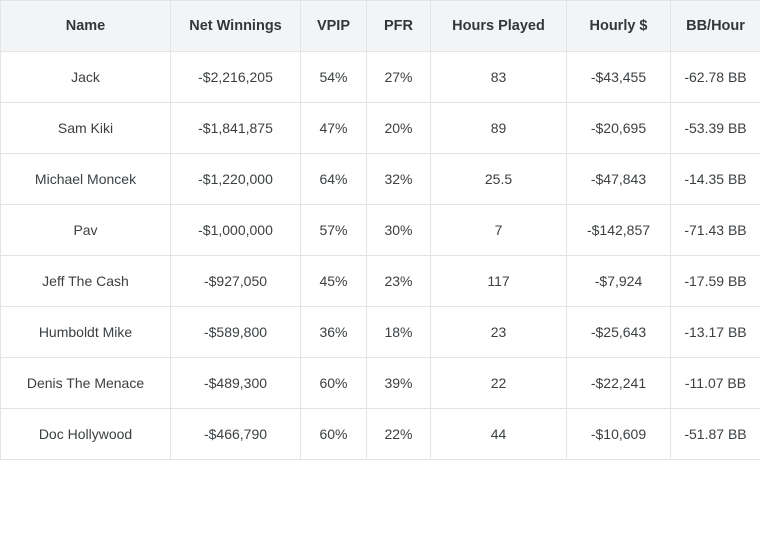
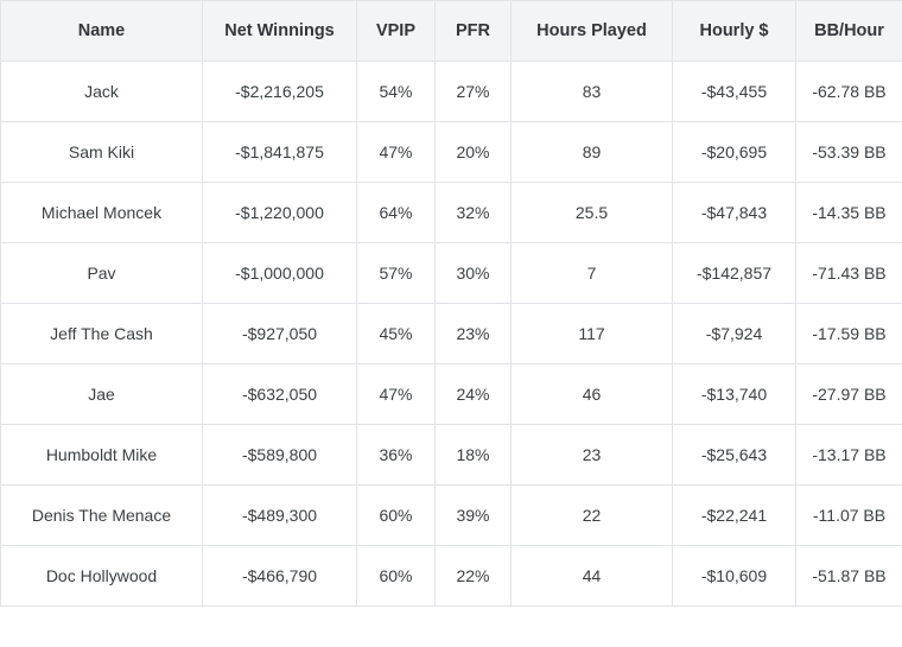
  Name	Net Winnings	VPIP	PFR	Hours Played	Hourly $	BB/Hour
  Jack	-$2,216,205	54%	27%	83	-$43,455	-62.78 BB
  Sam Kiki	-$1,841,875	47%	20%	89	-$20,695	-53.39 BB
  Michael Moncek	-$1,220,000	64%	32%	25.5	-$47,843	-14.35 BB
  Pav	-$1,000,000	57%	30%	7	-$142,857	-71.43 BB
  Jeff The Cash	-$927,050	45%	23%	117	-$7,924	-17.59 BB
+ Jae	-$632,050	47%	24%	46	-$13,740	-27.97 BB
  Humboldt Mike	-$589,800	36%	18%	23	-$25,643	-13.17 BB
  Denis The Menace	-$489,300	60%	39%	22	-$22,241	-11.07 BB
  Doc Hollywood	-$466,790	60%	22%	44	-$10,609	-51.87 BB
